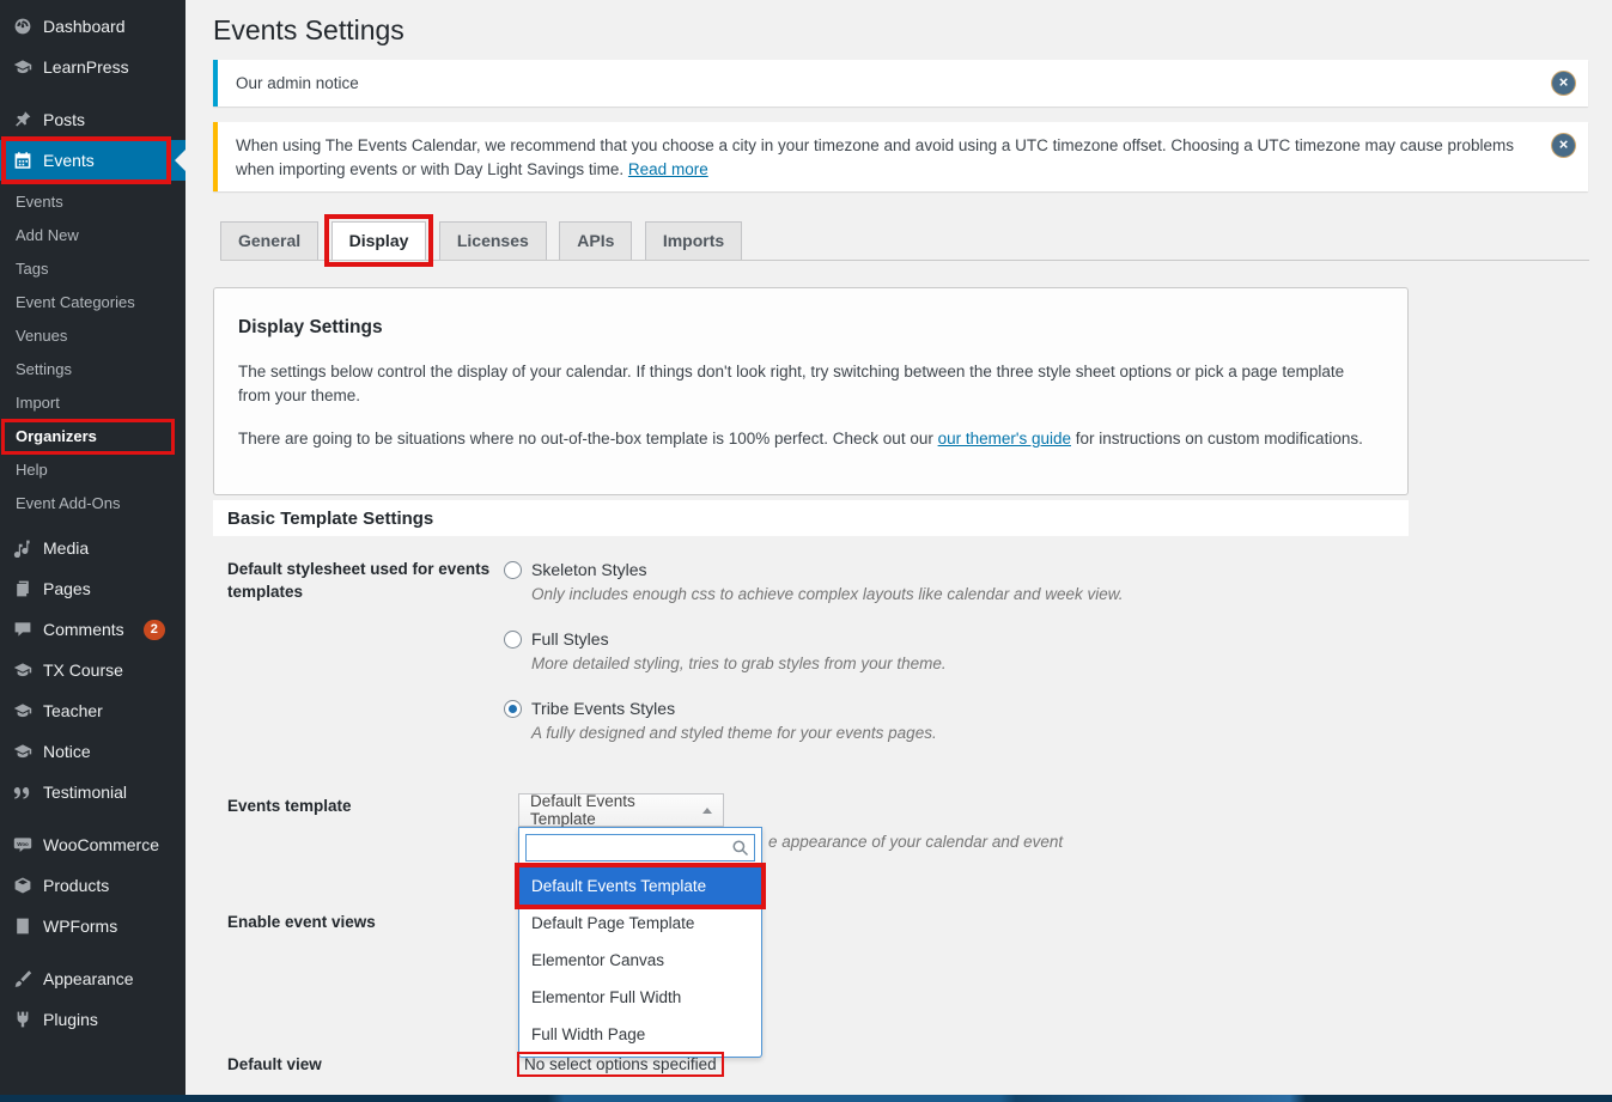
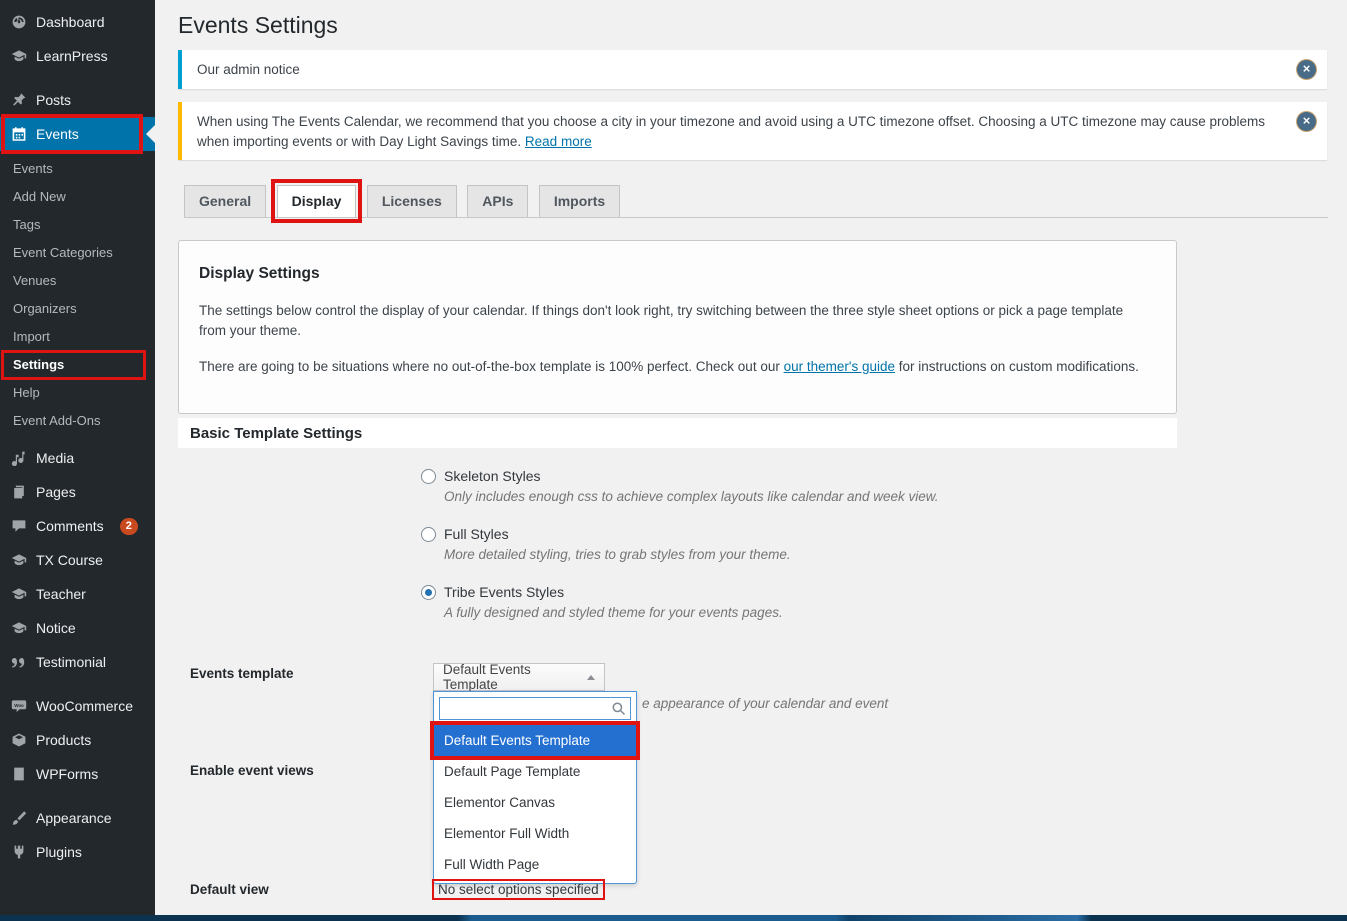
  Dashboard
  LearnPress
  Posts
  Events
  Events
  Add New
  Tags
  Event Categories
  Venues
- Settings
+ Organizers
  Import
- Organizers
+ Settings
  Help
  Event Add-Ons
  Media
  Pages
  Comments
  2
  TX Course
  Teacher
  Notice
  Testimonial
  WooCommerce
  Products
  WPForms
  Appearance
  Plugins
  Events Settings
  Our admin notice
  ×
  When using The Events Calendar, we recommend that you choose a city in your timezone and avoid using a UTC timezone offset. Choosing a UTC timezone may cause problems when importing events or with Day Light Savings time. Read more
  ×
  General Display Licenses APIs Imports
  Display Settings
  The settings below control the display of your calendar. If things don't look right, try switching between the three style sheet options or pick a page template from your theme.
  There are going to be situations where no out-of-the-box template is 100% perfect. Check out our our themer's guide for instructions on custom modifications.
  Basic Template Settings
- Default stylesheet used for events templates
  Skeleton Styles
  Only includes enough css to achieve complex layouts like calendar and week view.
  Full Styles
  More detailed styling, tries to grab styles from your theme.
  Tribe Events Styles
  A fully designed and styled theme for your events pages.
  Events template
  e appearance of your calendar and event
  Default Events Template
  Default Events Template
  Default Page Template
  Elementor Canvas
  Elementor Full Width
  Full Width Page
  Enable event views
  Default view
  No select options specified
